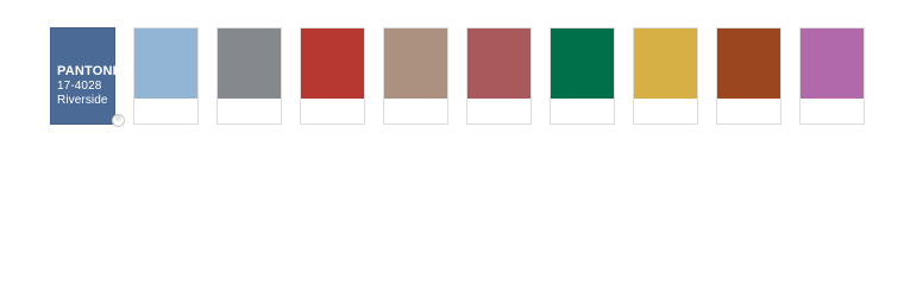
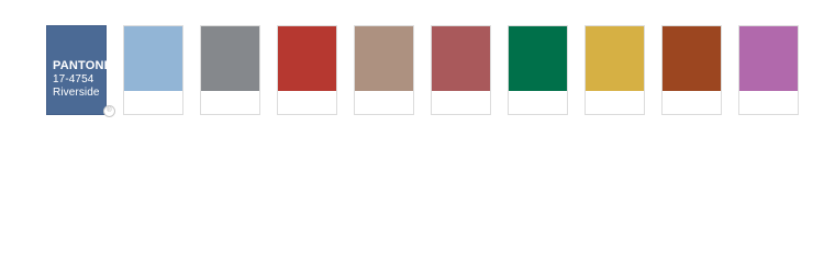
  PANTONE
- 17-4028
+ 17-4754
  Riverside
